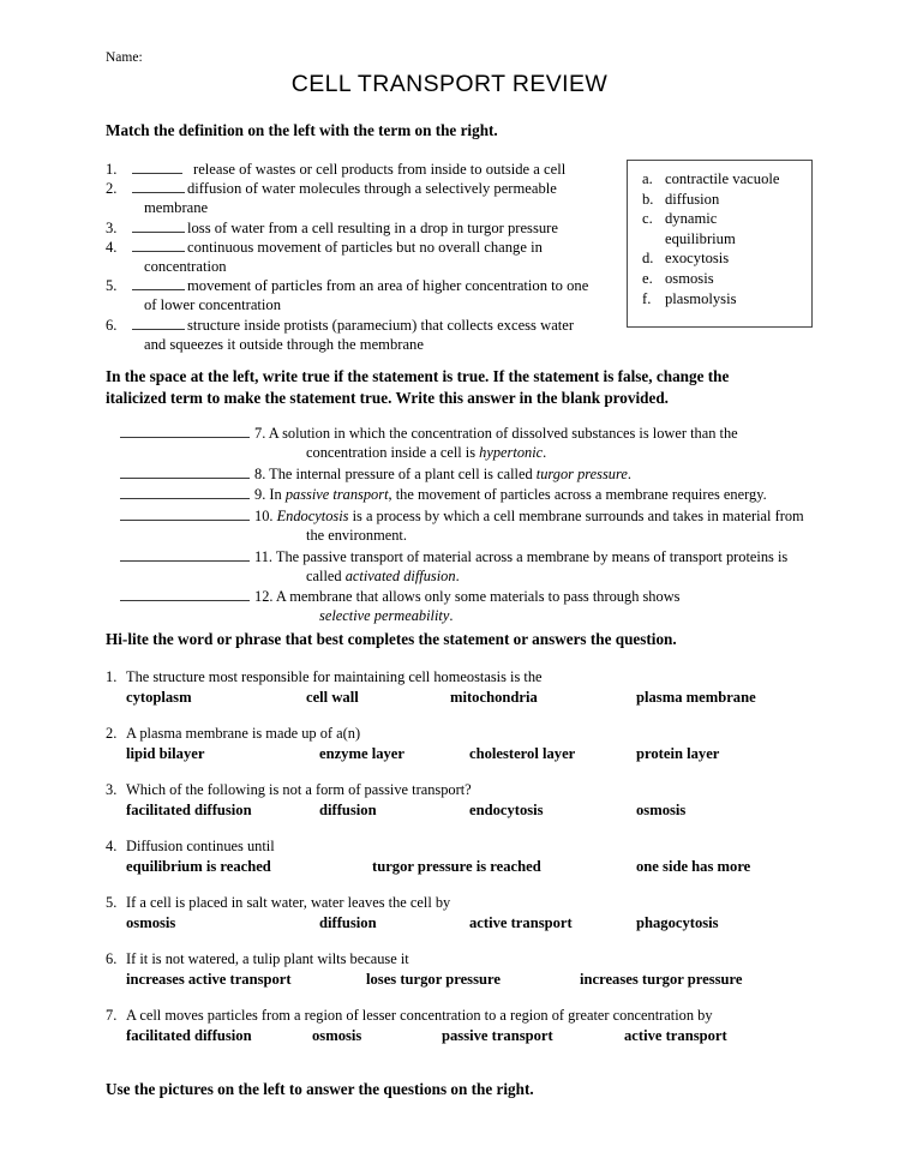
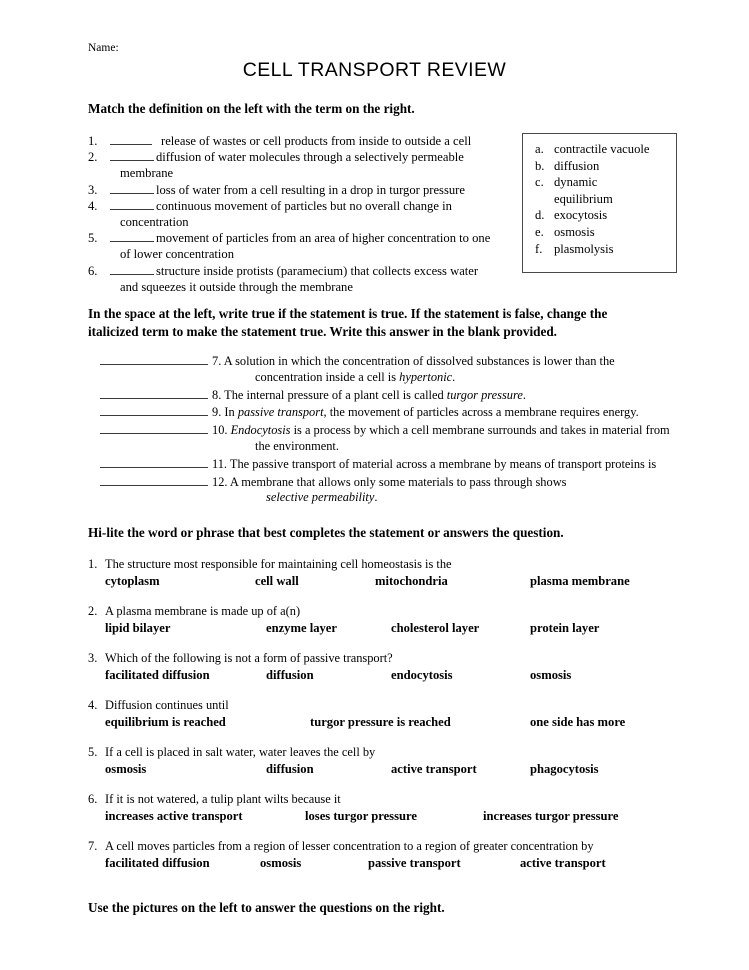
  Name:
  CELL TRANSPORT REVIEW
  Match the definition on the left with the term on the right.
  1.
  release of wastes or cell products from inside to outside a cell
  2.
  diffusion of water molecules through a selectively permeable
  membrane
  3.
  loss of water from a cell resulting in a drop in turgor pressure
  4.
  continuous movement of particles but no overall change in
  concentration
  5.
  movement of particles from an area of higher concentration to one
  of lower concentration
  6.
  structure inside protists (paramecium) that collects excess water
  and squeezes it outside through the membrane
  a.
  contractile vacuole
  b.
  diffusion
  c.
  dynamic
  equilibrium
  d.
  exocytosis
  e.
  osmosis
  f.
  plasmolysis
  In the space at the left, write true if the statement is true. If the statement is false, change the
  italicized term to make the statement true. Write this answer in the blank provided.
  7. A solution in which the concentration of dissolved substances is lower than the
  concentration inside a cell is hypertonic.
  8. The internal pressure of a plant cell is called turgor pressure.
  9. In passive transport, the movement of particles across a membrane requires energy.
  10. Endocytosis is a process by which a cell membrane surrounds and takes in material from
  the environment.
  11. The passive transport of material across a membrane by means of transport proteins is
- called activated diffusion.
  12. A membrane that allows only some materials to pass through shows
  selective permeability.
  Hi-lite the word or phrase that best completes the statement or answers the question.
  1.
  The structure most responsible for maintaining cell homeostasis is the
  cytoplasm
  cell wall
  mitochondria
  plasma membrane
  2.
  A plasma membrane is made up of a(n)
  lipid bilayer
  enzyme layer
  cholesterol layer
  protein layer
  3.
  Which of the following is not a form of passive transport?
  facilitated diffusion
  diffusion
  endocytosis
  osmosis
  4.
  Diffusion continues until
  equilibrium is reached
  turgor pressure is reached
  one side has more
  5.
  If a cell is placed in salt water, water leaves the cell by
  osmosis
  diffusion
  active transport
  phagocytosis
  6.
  If it is not watered, a tulip plant wilts because it
  increases active transport
  loses turgor pressure
  increases turgor pressure
  7.
  A cell moves particles from a region of lesser concentration to a region of greater concentration by
  facilitated diffusion
  osmosis
  passive transport
  active transport
  Use the pictures on the left to answer the questions on the right.
